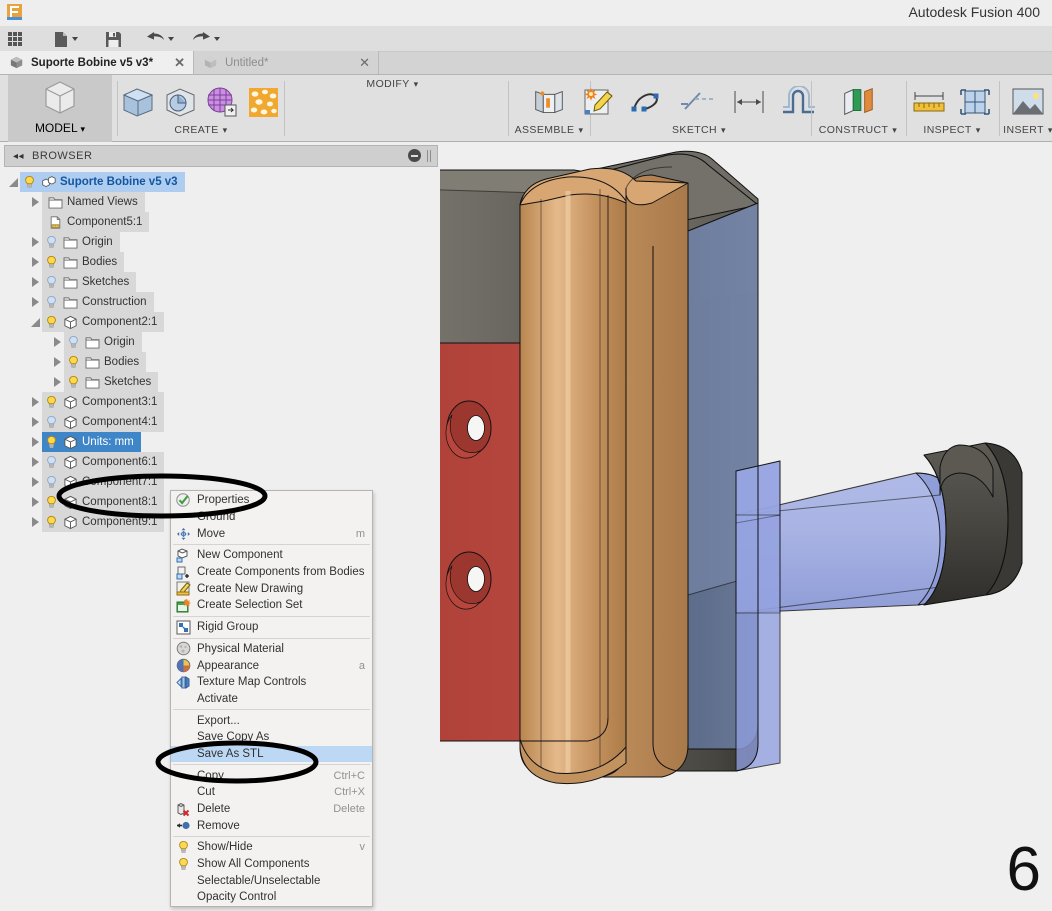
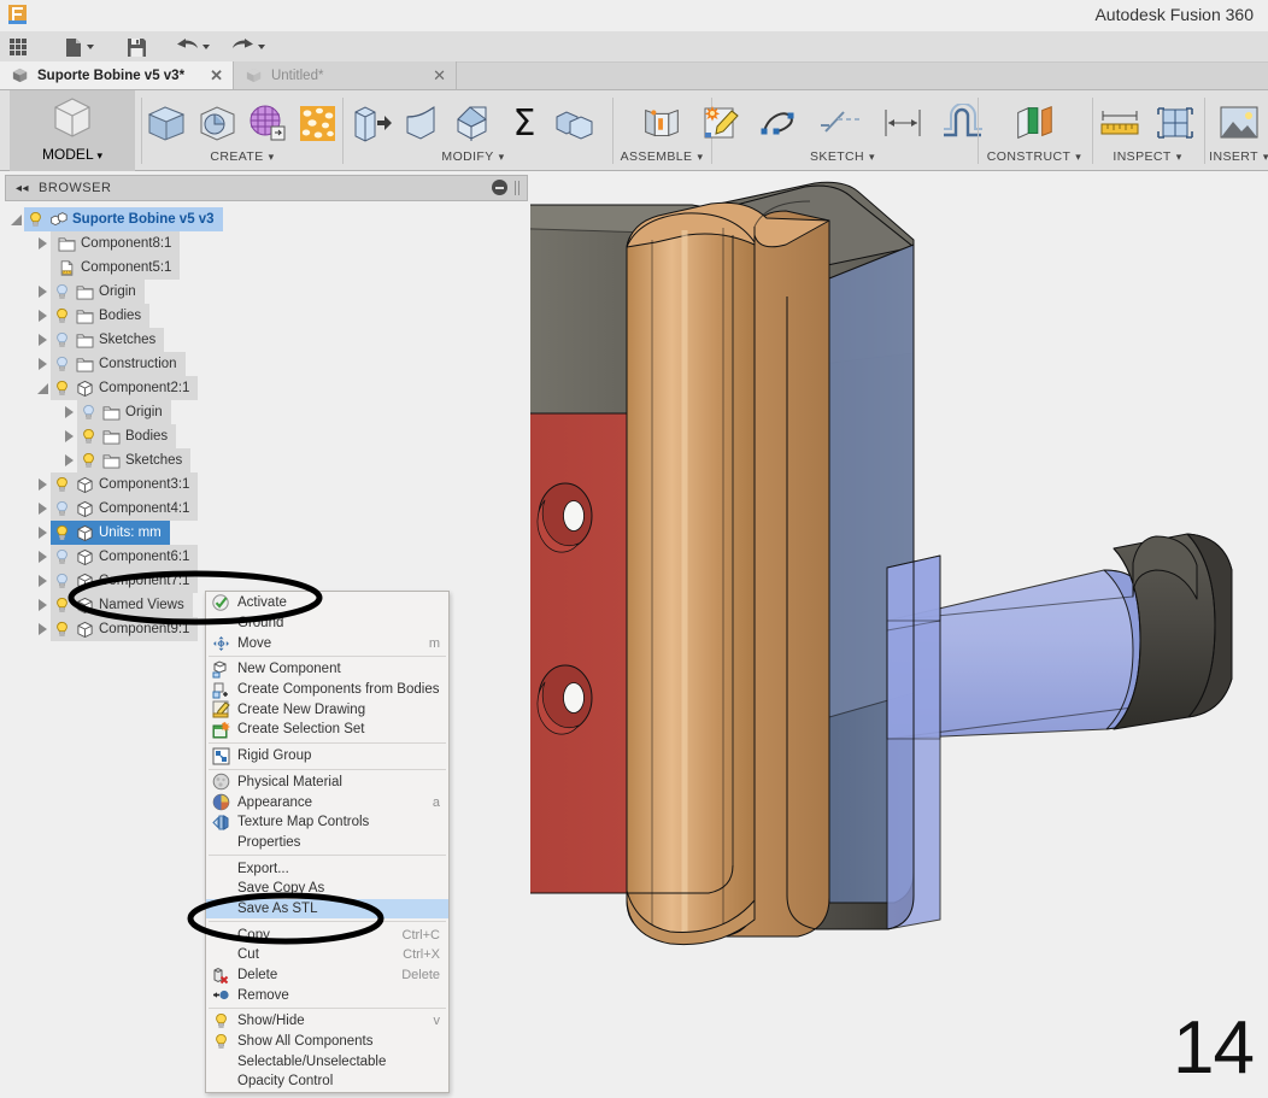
- Autodesk Fusion 400
+ Autodesk Fusion 360
  Suporte Bobine v5 v3*
  ✕
  Untitled*
  ✕
  MODEL ▾
  CREATE
  ▾
+ Σ
  MODIFY
  ▾
  ASSEMBLE
  ▾
  SKETCH
  ▾
  CONSTRUCT
  ▾
  INSPECT
  ▾
  INSERT
  ▾
- 6
+ 14
  ◂◂
  BROWSER
  Suporte Bobine v5 v3
- Named Views
+ Component8:1
  Component5:1
  Origin
  Bodies
  Sketches
  Construction
  Component2:1
  Origin
  Bodies
  Sketches
  Component3:1
  Component4:1
  Units: mm
  Component6:1
  ponent7:1
- Component8:1
+ Named Views
  Component9:1
- Properties
+ Activate
  round
  Move
  m
  New Component
  Create Components from Bodies
  Create New Drawing
  Create Selection Set
  Rigid Group
  Physical Material
  Appearance
  a
  Texture Map Controls
- Activate
+ Properties
  Export...
  Save Copy As
  Save As STL
  Copy
  Ctrl+C
  Cut
  Ctrl+X
  Delete
  Delete
  Remove
  Show/Hide
  v
  Show All Components
  Selectable/Unselectable
  Opacity Control
